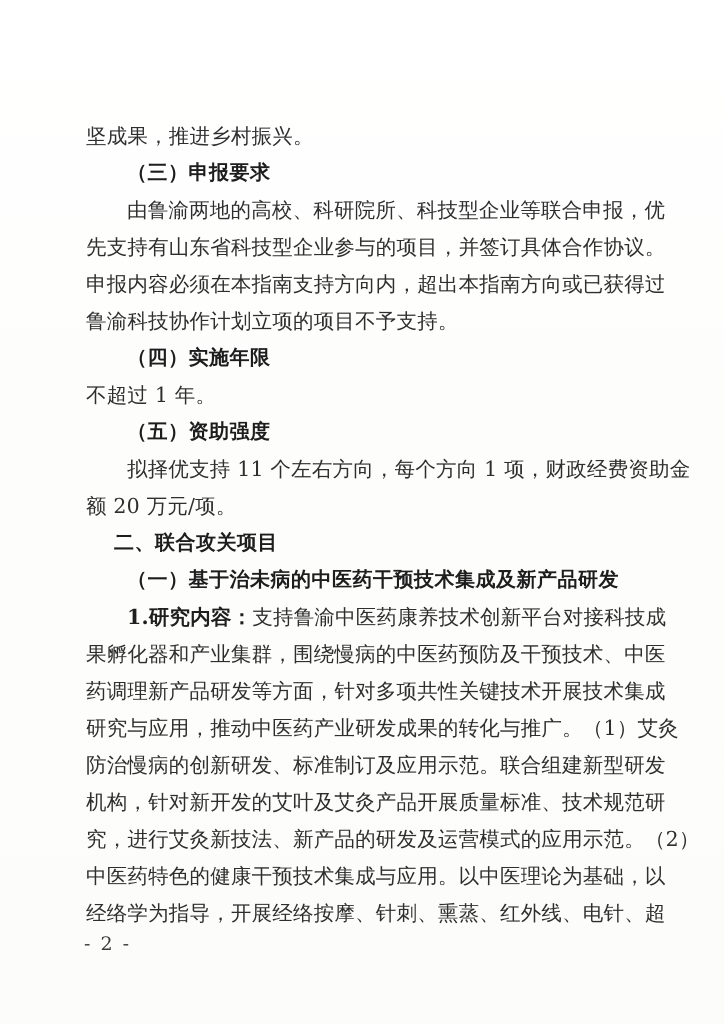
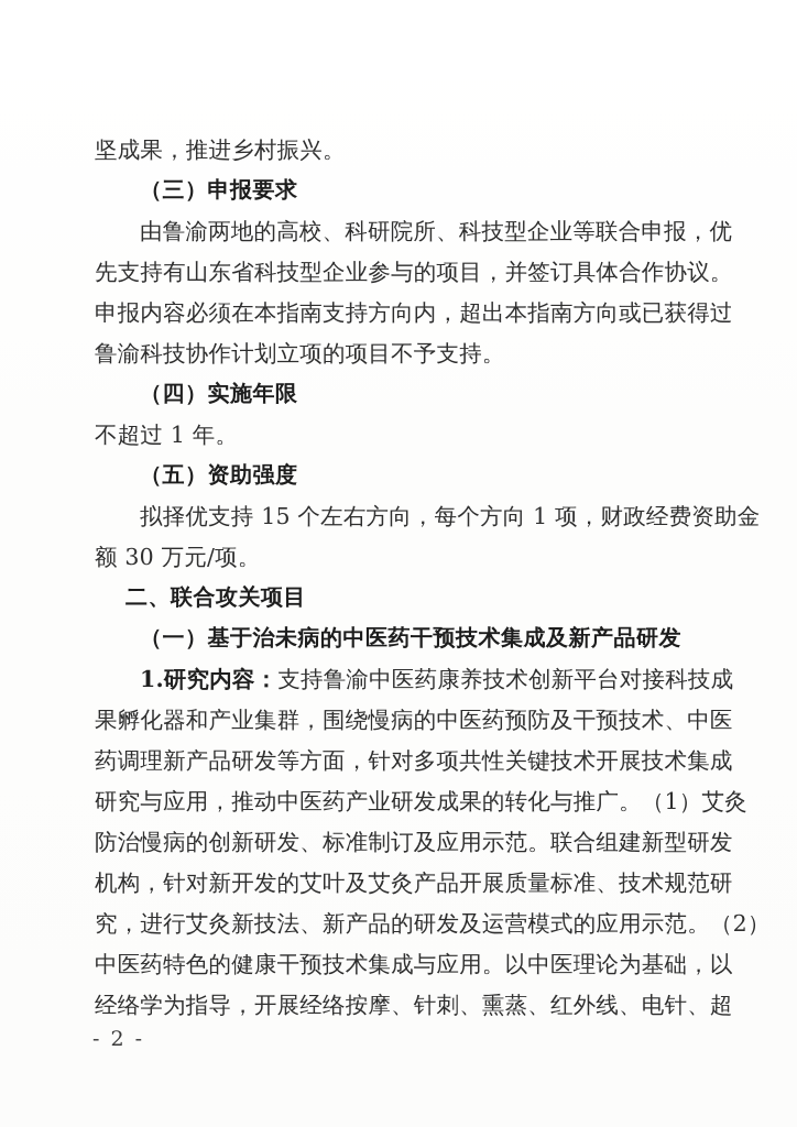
  坚成果，推进乡村振兴。
  （三）申报要求
  由鲁渝两地的高校、科研院所、科技型企业等联合申报，优
  先支持有山东省科技型企业参与的项目，并签订具体合作协议。
  申报内容必须在本指南支持方向内，超出本指南方向或已获得过
  鲁渝科技协作计划立项的项目不予支持。
  （四）实施年限
  不超过 1 年。
  （五）资助强度
- 拟择优支持 11 个左右方向，每个方向 1 项，财政经费资助金
+ 拟择优支持 15 个左右方向，每个方向 1 项，财政经费资助金
- 额 20 万元/项。
+ 额 30 万元/项。
  二、联合攻关项目
  （一）基于治未病的中医药干预技术集成及新产品研发
  1.研究内容：支持鲁渝中医药康养技术创新平台对接科技成
  果孵化器和产业集群，围绕慢病的中医药预防及干预技术、中医
  药调理新产品研发等方面，针对多项共性关键技术开展技术集成
  研究与应用，推动中医药产业研发成果的转化与推广。（1）艾灸
  防治慢病的创新研发、标准制订及应用示范。联合组建新型研发
  机构，针对新开发的艾叶及艾灸产品开展质量标准、技术规范研
  究，进行艾灸新技法、新产品的研发及运营模式的应用示范。（2）
  中医药特色的健康干预技术集成与应用。以中医理论为基础，以
  经络学为指导，开展经络按摩、针刺、熏蒸、红外线、电针、超
  - 2 -
